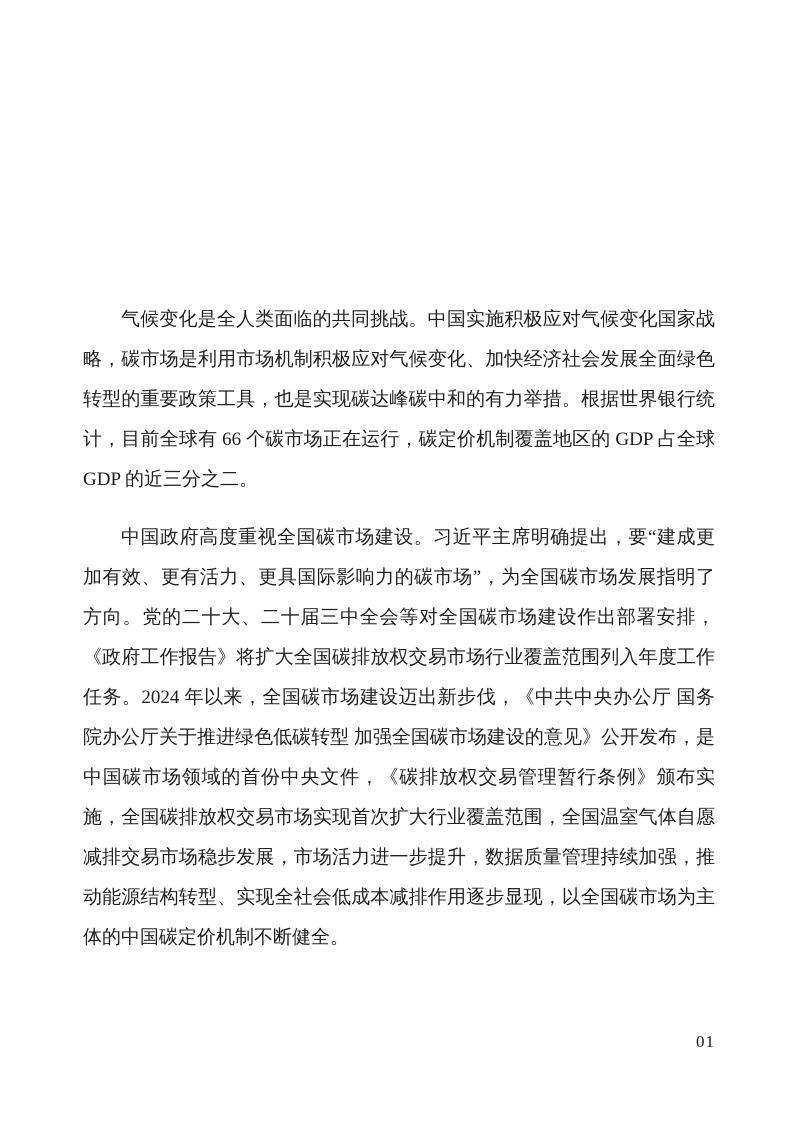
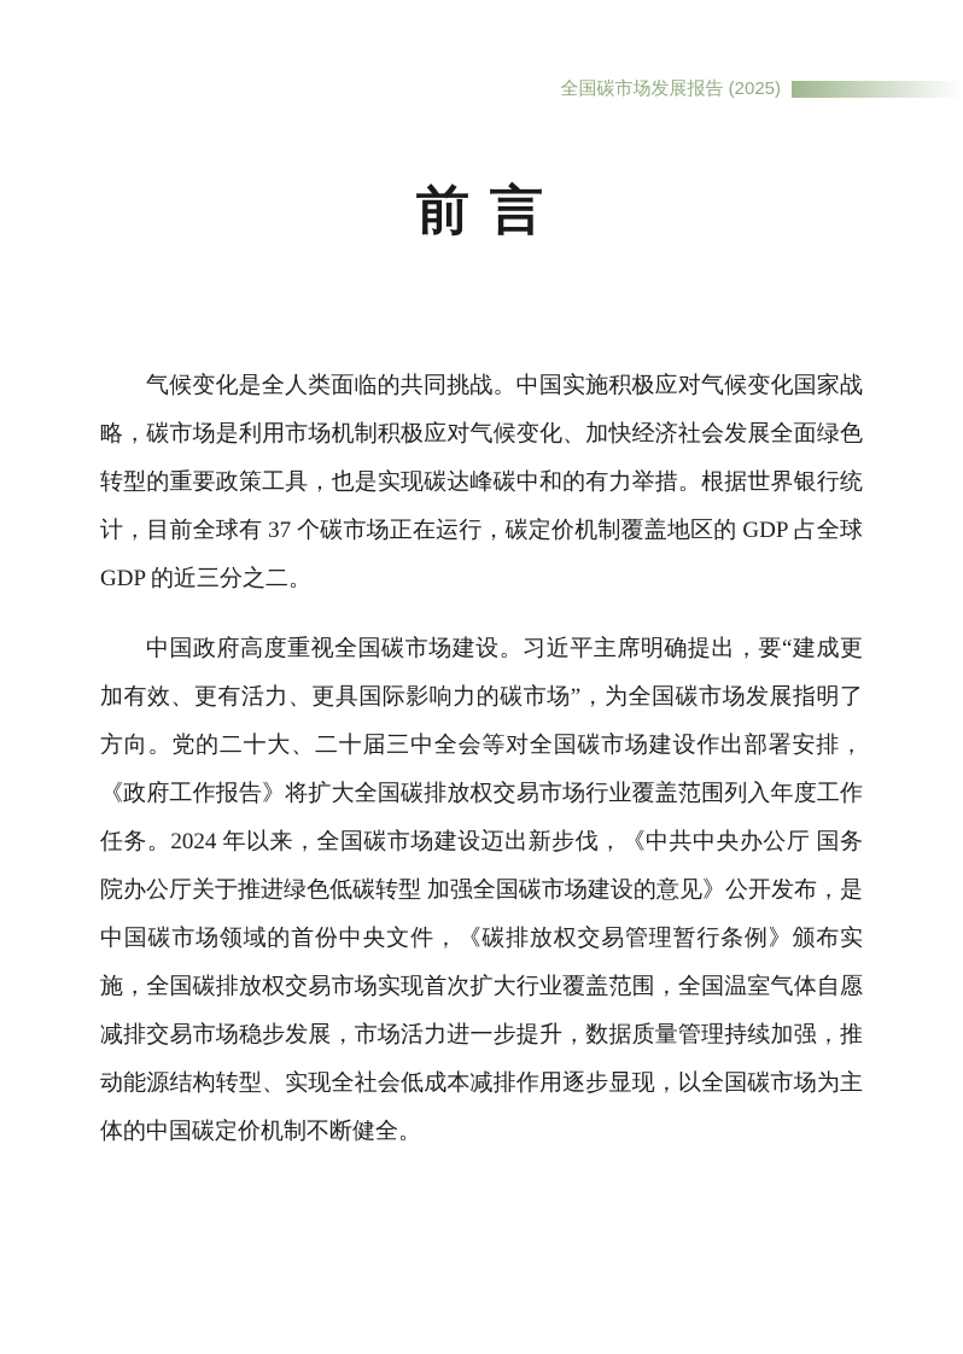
+ 全国碳市场发展报告 (2025)
+ 前 言
- 气候变化是全人类面临的共同挑战。中国实施积极应对气候变化国家战略，碳市场是利用市场机制积极应对气候变化、加快经济社会发展全面绿色转型的重要政策工具，也是实现碳达峰碳中和的有力举措。根据世界银行统计，目前全球有 66 个碳市场正在运行，碳定价机制覆盖地区的 GDP 占全球 GDP 的近三分之二。
+ 气候变化是全人类面临的共同挑战。中国实施积极应对气候变化国家战略，碳市场是利用市场机制积极应对气候变化、加快经济社会发展全面绿色转型的重要政策工具，也是实现碳达峰碳中和的有力举措。根据世界银行统计，目前全球有 37 个碳市场正在运行，碳定价机制覆盖地区的 GDP 占全球 GDP 的近三分之二。
  中国政府高度重视全国碳市场建设。习近平主席明确提出，要“建成更加有效、更有活力、更具国际影响力的碳市场”，为全国碳市场发展指明了方向。党的二十大、二十届三中全会等对全国碳市场建设作出部署安排，《政府工作报告》将扩大全国碳排放权交易市场行业覆盖范围列入年度工作任务。2024 年以来，全国碳市场建设迈出新步伐，《中共中央办公厅 国务院办公厅关于推进绿色低碳转型 加强全国碳市场建设的意见》公开发布，是中国碳市场领域的首份中央文件，《碳排放权交易管理暂行条例》颁布实施，全国碳排放权交易市场实现首次扩大行业覆盖范围，全国温室气体自愿减排交易市场稳步发展，市场活力进一步提升，数据质量管理持续加强，推动能源结构转型、实现全社会低成本减排作用逐步显现，以全国碳市场为主体的中国碳定价机制不断健全。
- 01
